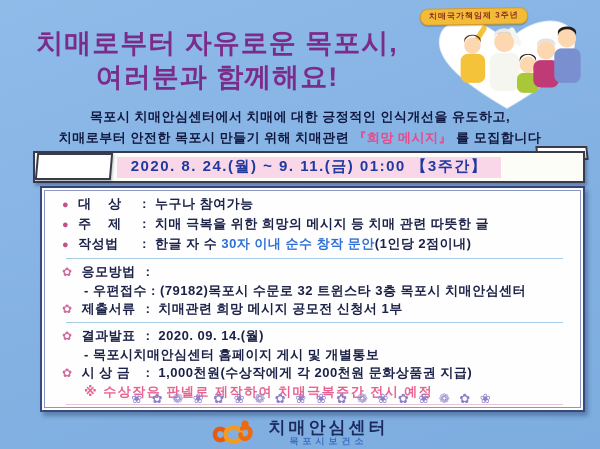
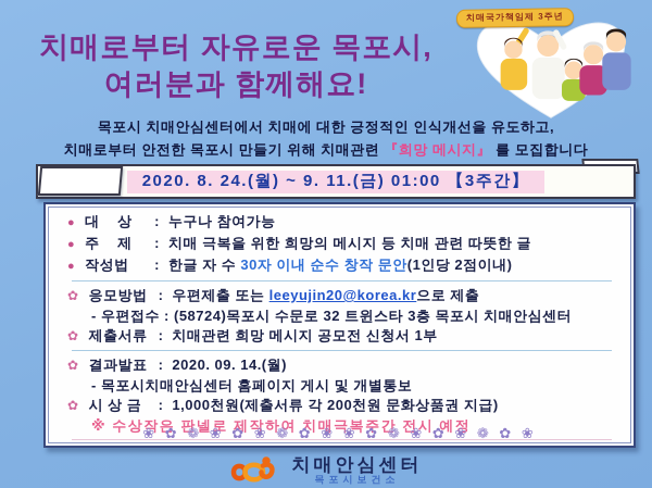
  치매로부터 자유로운 목포시,
  여러분과 함께해요!
  치매국가책임제 3주년
  목포시 치매안심센터에서 치매에 대한 긍정적인 인식개선을 유도하고,
  치매로부터 안전한 목포시 만들기 위해 치매관련 『희망 메시지』 를 모집합니다
  2020. 8. 24.(월) ~ 9. 11.(금) 01:00 【3주간】
  ●
  대 상
  :
  누구나 참여가능
  ●
  주 제
  :
  치매 극복을 위한 희망의 메시지 등 치매 관련 따뜻한 글
  ●
  작성법
  :
  한글 자 수 30자 이내 순수 창작 문안(1인당 2점이내)
  ✿
  응모방법
  :
+ 우편제출 또는 leeyujin20@korea.kr으로 제출
- - 우편접수 : (79182)목포시 수문로 32 트윈스타 3층 목포시 치매안심센터
+ - 우편접수 : (58724)목포시 수문로 32 트윈스타 3층 목포시 치매안심센터
  ✿
  제출서류
  :
  치매관련 희망 메시지 공모전 신청서 1부
  ✿
  결과발표
  :
  2020. 09. 14.(월)
  - 목포시치매안심센터 홈페이지 게시 및 개별통보
  ✿
  시 상 금
  :
- 1,000천원(수상작에게 각 200천원 문화상품권 지급)
+ 1,000천원(제출서류 각 200천원 문화상품권 지급)
  ※ 수상작은 판넬로 제작하여 치매극복주간 전시 예정
  ❀ ✿ ❁ ❀ ✿ ❀ ❁ ✿ ❀ ❀ ✿ ❁ ❀ ✿ ❀ ❁ ✿ ❀
  치매안심센터
  목포시보건소
